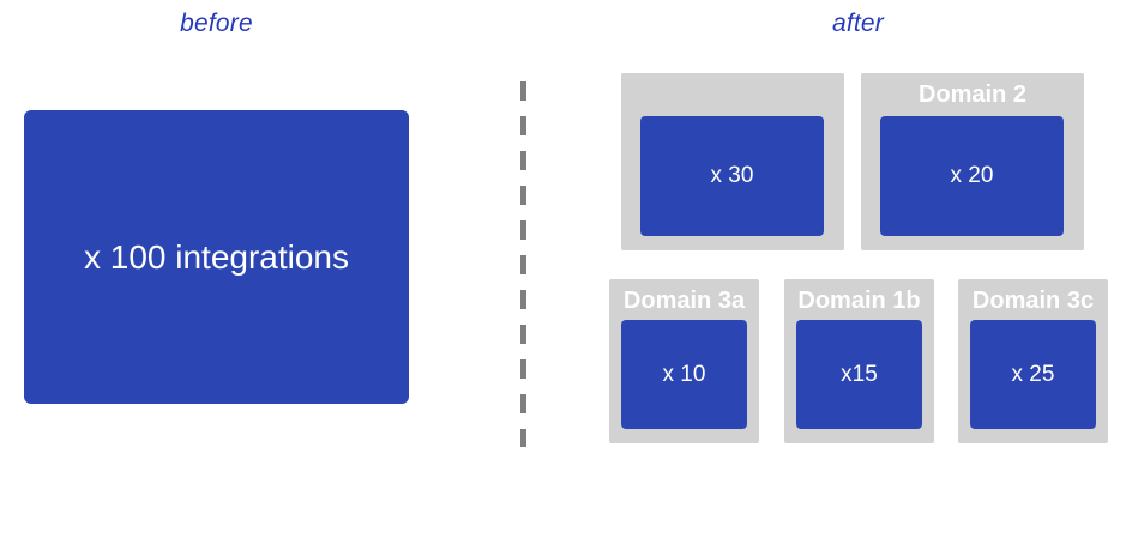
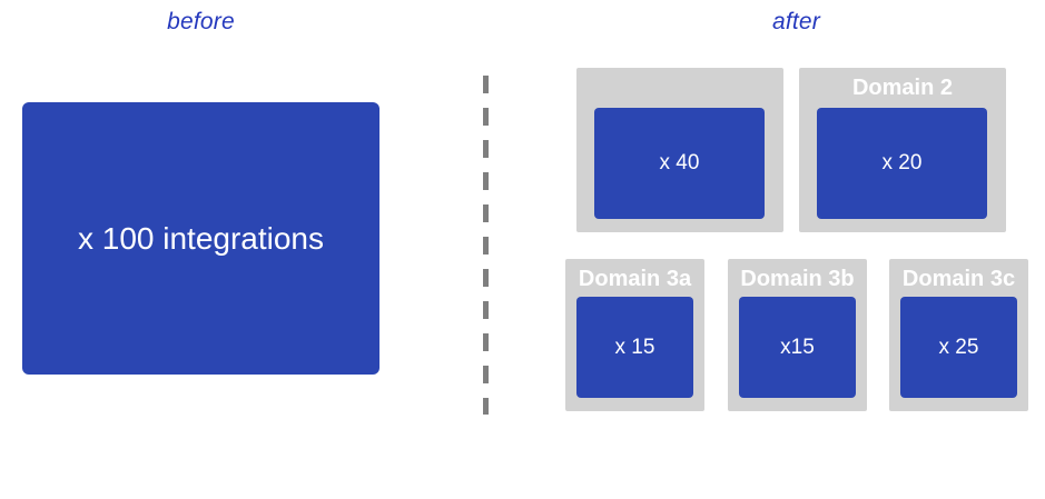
  before
  after
  x 100 integrations
- x 30
+ x 40
  Domain 2
  x 20
  Domain 3a
- x 10
+ x 15
- Domain 1b
+ Domain 3b
  x15
  Domain 3c
  x 25
